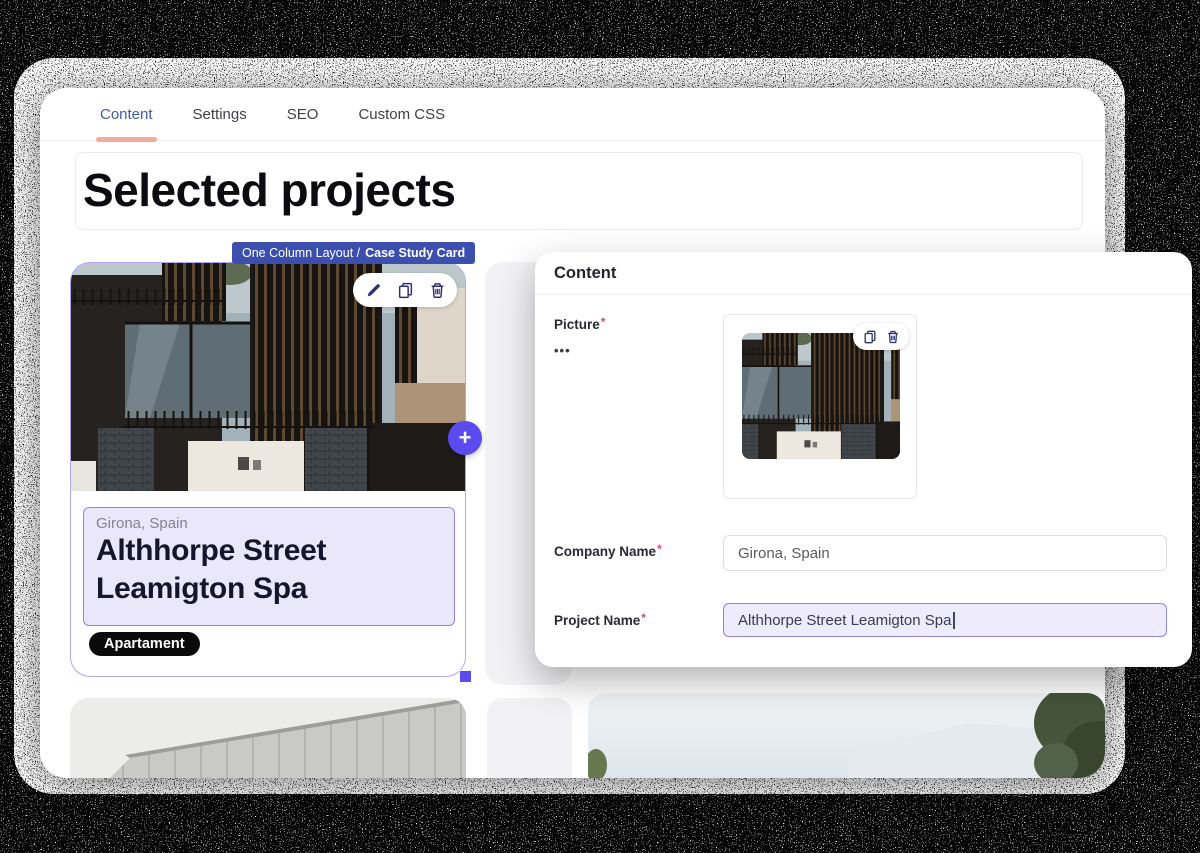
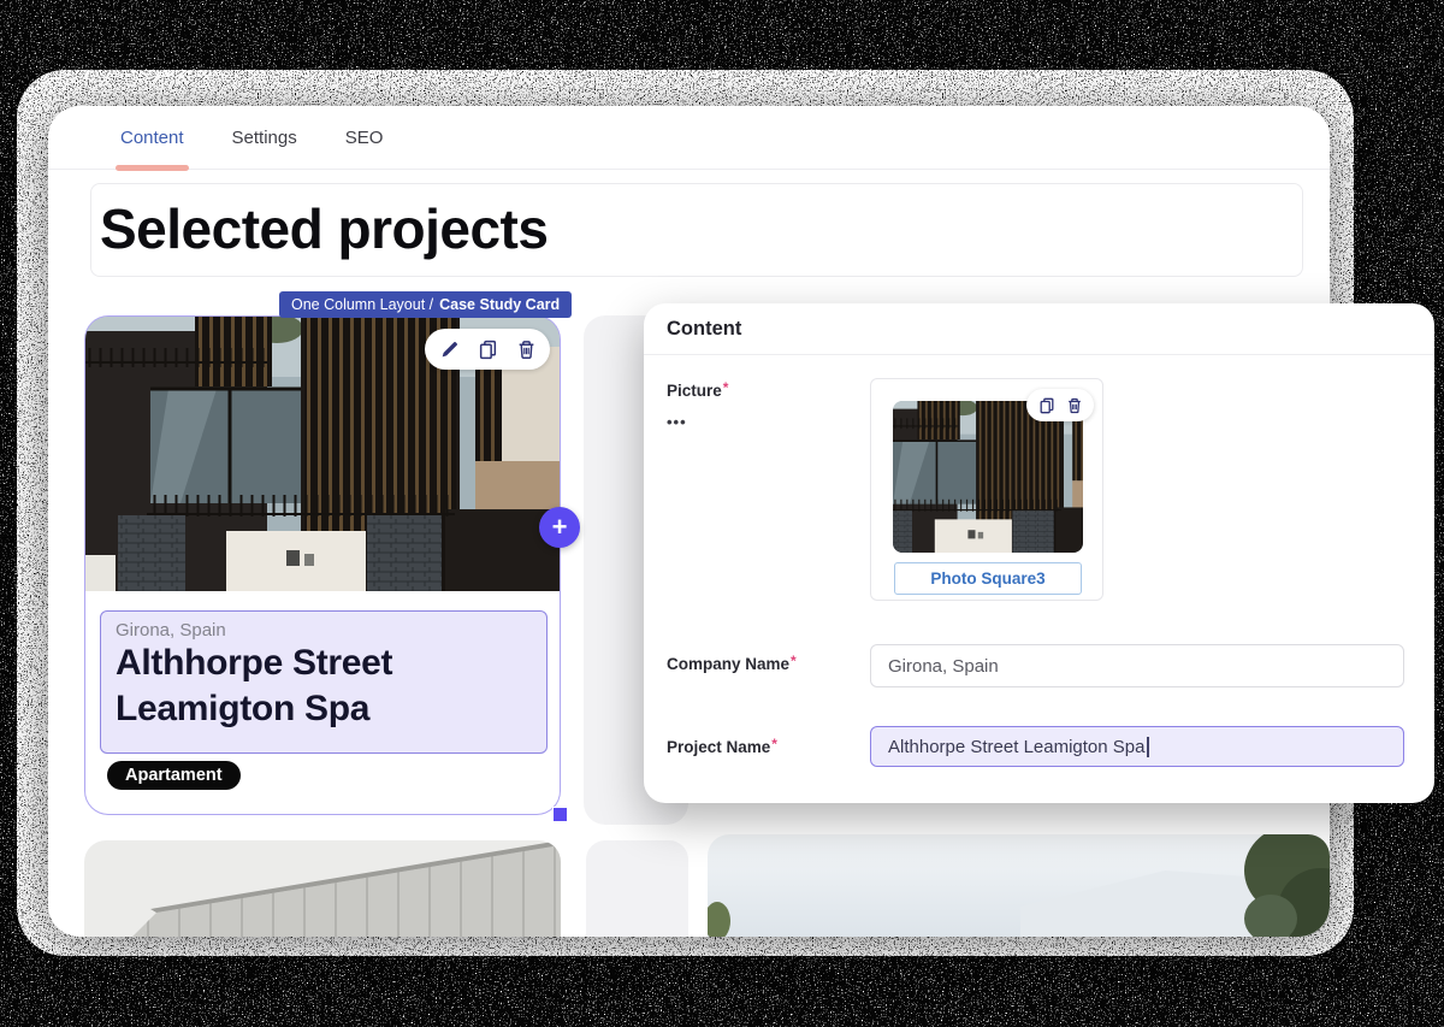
  Content
  Settings
  SEO
- Custom CSS
  Selected projects
  One Column Layout /
  Case Study Card
  Girona, Spain
  Althhorpe Street Leamigton Spa
  Apartament
  +
  Content
  Picture*
  •••
+ Photo Square3
  Company Name*
  Girona, Spain
  Project Name*
  Althhorpe Street Leamigton Spa
